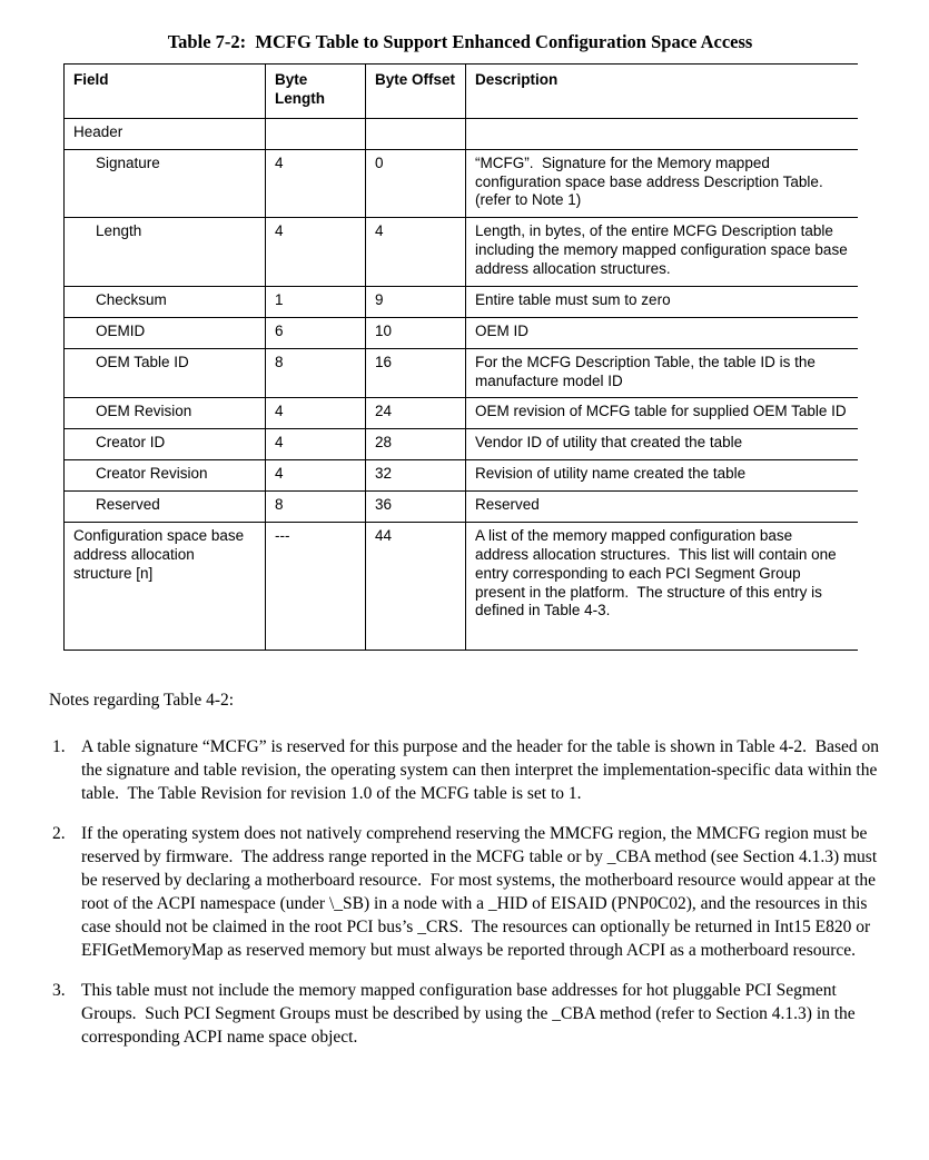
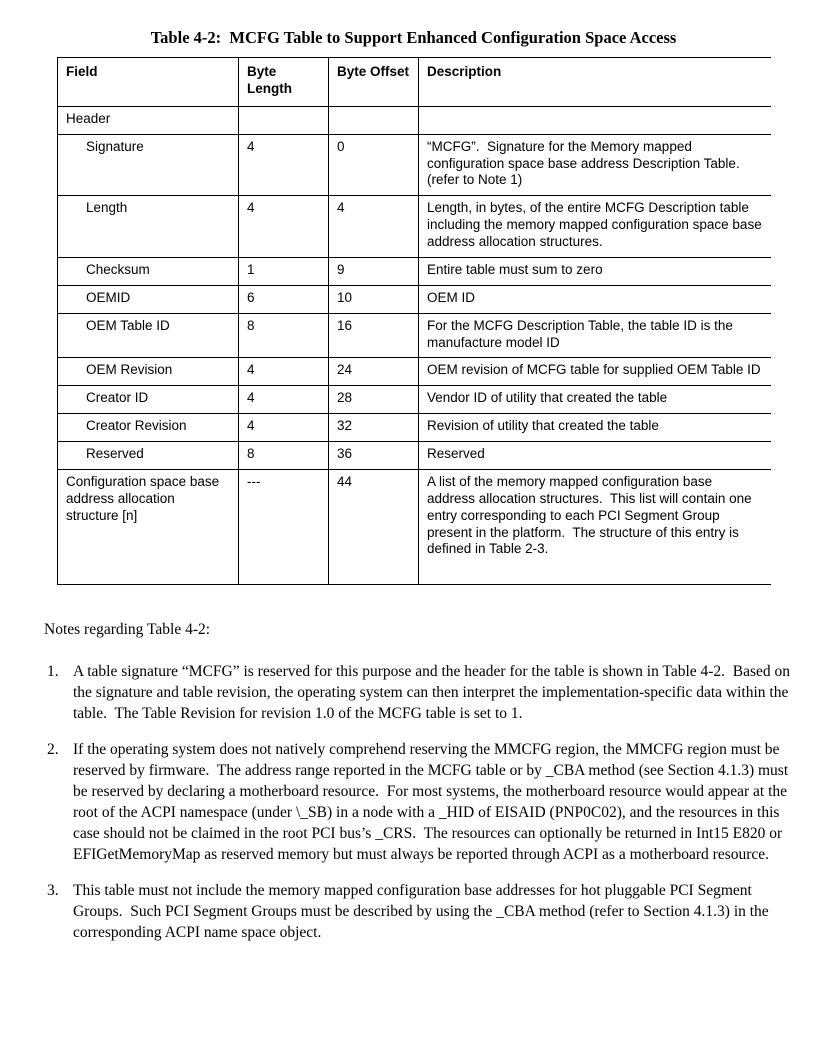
- Table 7-2: MCFG Table to Support Enhanced Configuration Space Access
+ Table 4-2: MCFG Table to Support Enhanced Configuration Space Access
  Field	Byte Length	Byte Offset	Description
  Header
  Signature	4	0	“MCFG”. Signature for the Memory mapped configuration space base address Description Table. (refer to Note 1)
  Length	4	4	Length, in bytes, of the entire MCFG Description table including the memory mapped configuration space base address allocation structures.
  Checksum	1	9	Entire table must sum to zero
  OEMID	6	10	OEM ID
  OEM Table ID	8	16	For the MCFG Description Table, the table ID is the manufacture model ID
  OEM Revision	4	24	OEM revision of MCFG table for supplied OEM Table ID
  Creator ID	4	28	Vendor ID of utility that created the table
- Creator Revision	4	32	Revision of utility name created the table
+ Creator Revision	4	32	Revision of utility that created the table
  Reserved	8	36	Reserved
- Configuration space base address allocation structure [n]	---	44	A list of the memory mapped configuration base address allocation structures. This list will contain one entry corresponding to each PCI Segment Group present in the platform. The structure of this entry is defined in Table 4-3.
+ Configuration space base address allocation structure [n]	---	44	A list of the memory mapped configuration base address allocation structures. This list will contain one entry corresponding to each PCI Segment Group present in the platform. The structure of this entry is defined in Table 2-3.
  Notes regarding Table 4-2:
  1.
  A table signature “MCFG” is reserved for this purpose and the header for the table is shown in Table 4-2. Based on the signature and table revision, the operating system can then interpret the implementation-specific data within the table. The Table Revision for revision 1.0 of the MCFG table is set to 1.
  2.
  If the operating system does not natively comprehend reserving the MMCFG region, the MMCFG region must be reserved by firmware. The address range reported in the MCFG table or by _CBA method (see Section 4.1.3) must be reserved by declaring a motherboard resource. For most systems, the motherboard resource would appear at the root of the ACPI namespace (under \_SB) in a node with a _HID of EISAID (PNP0C02), and the resources in this case should not be claimed in the root PCI bus’s _CRS. The resources can optionally be returned in Int15 E820 or EFIGetMemoryMap as reserved memory but must always be reported through ACPI as a motherboard resource.
  3.
  This table must not include the memory mapped configuration base addresses for hot pluggable PCI Segment Groups. Such PCI Segment Groups must be described by using the _CBA method (refer to Section 4.1.3) in the corresponding ACPI name space object.
